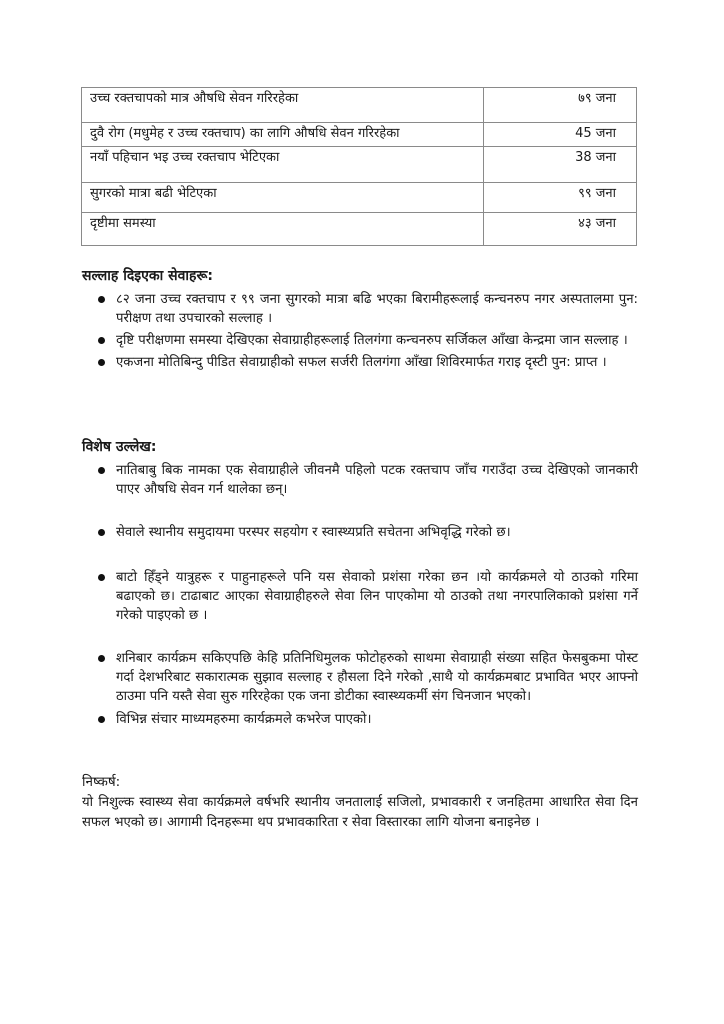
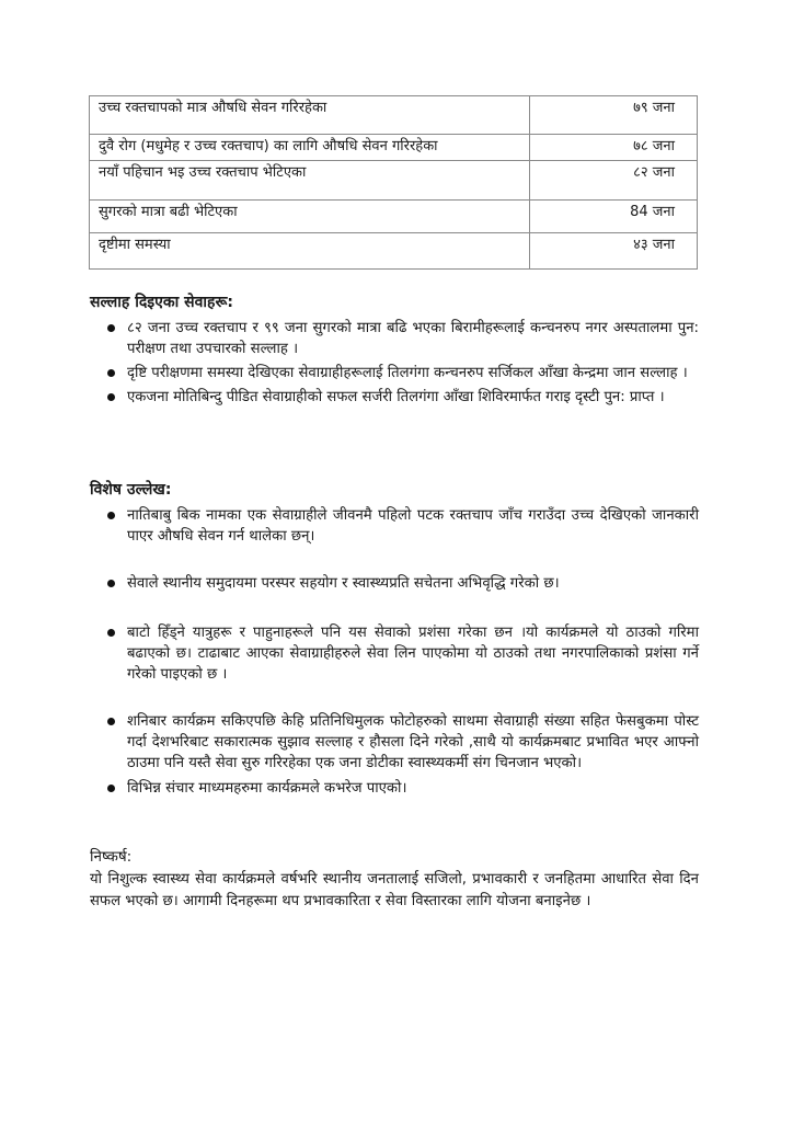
  उच्च रक्तचापको मात्र औषधि सेवन गरिरहेका	७९ जना
- दुवै रोग (मधुमेह र उच्च रक्तचाप) का लागि औषधि सेवन गरिरहेका	45 जना
+ दुवै रोग (मधुमेह र उच्च रक्तचाप) का लागि औषधि सेवन गरिरहेका	७८ जना
- नयाँ पहिचान भइ उच्च रक्तचाप भेटिएका	38 जना
+ नयाँ पहिचान भइ उच्च रक्तचाप भेटिएका	८२ जना
- सुगरको मात्रा बढी भेटिएका	९९ जना
+ सुगरको मात्रा बढी भेटिएका	84 जना
  दृष्टीमा समस्या	४३ जना
  सल्लाह दिइएका सेवाहरू:
  ८२ जना उच्च रक्तचाप र ९९ जना सुगरको मात्रा बढि भएका बिरामीहरूलाई कन्चनरुप नगर अस्पतालमा पुन: परीक्षण तथा उपचारको सल्लाह ।
  दृष्टि परीक्षणमा समस्या देखिएका सेवाग्राहीहरूलाई तिलगंगा कन्चनरुप सर्जिकल आँखा केन्द्रमा जान सल्लाह ।
  एकजना मोतिबिन्दु पीडित सेवाग्राहीको सफल सर्जरी तिलगंगा आँखा शिविरमार्फत गराइ दृस्टी पुन: प्राप्त ।
  विशेष उल्लेख:
  नातिबाबु बिक नामका एक सेवाग्राहीले जीवनमै पहिलो पटक रक्तचाप जाँच गराउँदा उच्च देखिएको जानकारी पाएर औषधि सेवन गर्न थालेका छन्।
  सेवाले स्थानीय समुदायमा परस्पर सहयोग र स्वास्थ्यप्रति सचेतना अभिवृद्धि गरेको छ।
  बाटो हिँड्ने यात्रुहरू र पाहुनाहरूले पनि यस सेवाको प्रशंसा गरेका छन ।यो कार्यक्रमले यो ठाउको गरिमा बढाएको छ। टाढाबाट आएका सेवाग्राहीहरुले सेवा लिन पाएकोमा यो ठाउको तथा नगरपालिकाको प्रशंसा गर्ने गरेको पाइएको छ ।
  शनिबार कार्यक्रम सकिएपछि केहि प्रतिनिधिमुलक फोटोहरुको साथमा सेवाग्राही संख्या सहित फेसबुकमा पोस्ट गर्दा देशभरिबाट सकारात्मक सुझाव सल्लाह र हौसला दिने गरेको ,साथै यो कार्यक्रमबाट प्रभावित भएर आफ्नो ठाउमा पनि यस्तै सेवा सुरु गरिरहेका एक जना डोटीका स्वास्थ्यकर्मी संग चिनजान भएको।
  विभिन्न संचार माध्यमहरुमा कार्यक्रमले कभरेज पाएको।
  निष्कर्ष:
  यो निशुल्क स्वास्थ्य सेवा कार्यक्रमले वर्षभरि स्थानीय जनतालाई सजिलो, प्रभावकारी र जनहितमा आधारित सेवा दिन सफल भएको छ। आगामी दिनहरूमा थप प्रभावकारिता र सेवा विस्तारका लागि योजना बनाइनेछ ।
